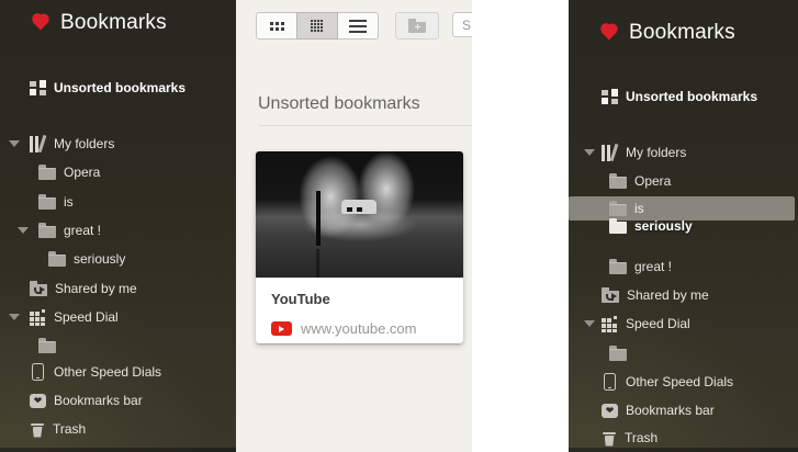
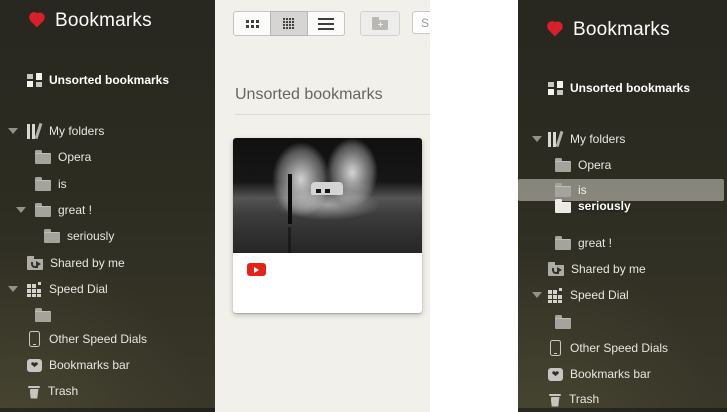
  Bookmarks
  Unsorted bookmarks
  My folders
  Opera
  is
  great !
  seriously
  Shared by me
  Speed Dial
  Other Speed Dials
  Bookmarks bar
  Trash
  S
  Unsorted bookmarks
- YouTube
- www.youtube.com
  Bookmarks
  Unsorted bookmarks
  My folders
  Opera
  is
  seriously
  great !
  Shared by me
  Speed Dial
  Other Speed Dials
  Bookmarks bar
  Trash
